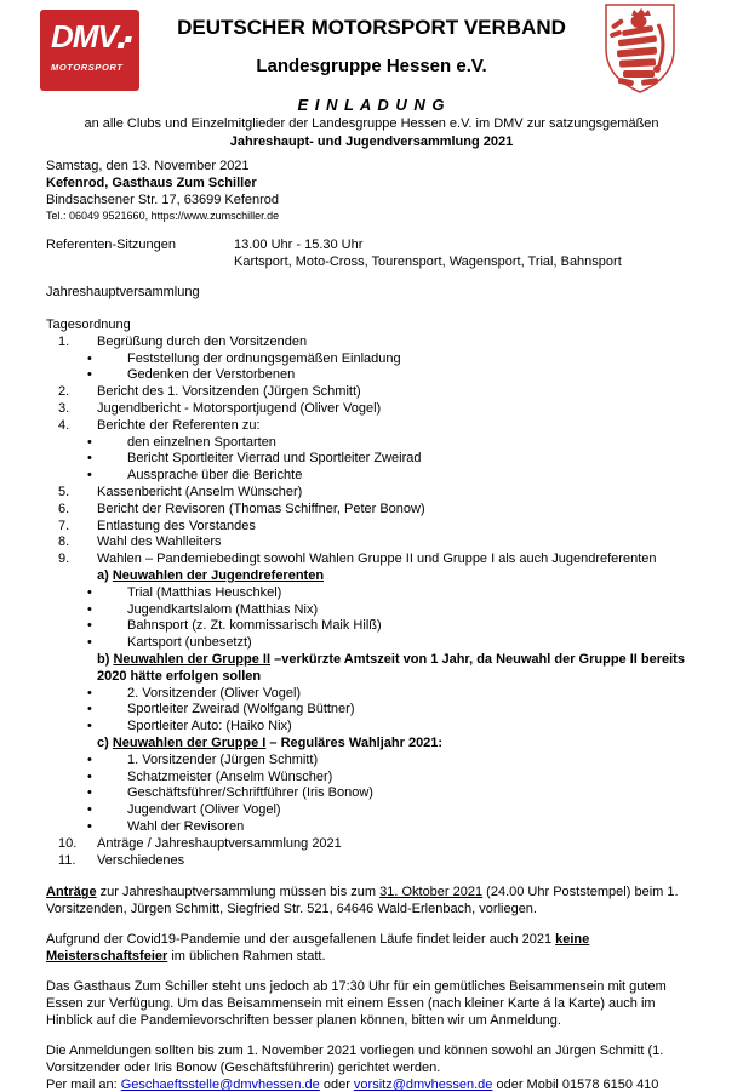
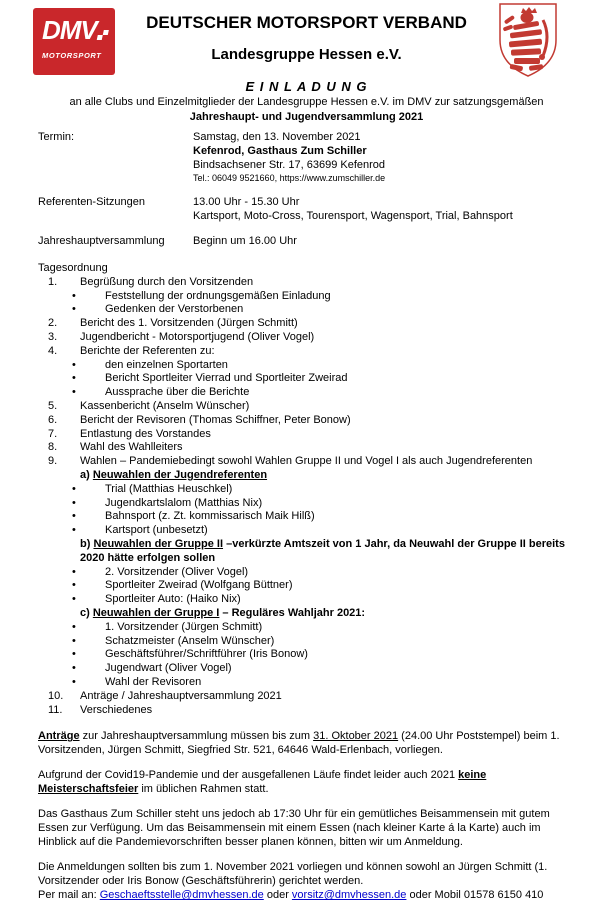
  DMV
  MOTORSPORT
  DEUTSCHER MOTORSPORT VERBAND
  Landesgruppe Hessen e.V.
  E I N L A D U N G
  an alle Clubs und Einzelmitglieder der Landesgruppe Hessen e.V. im DMV zur satzungsgemäßen
  Jahreshaupt- und Jugendversammlung 2021
+ Termin:
  Samstag, den 13. November 2021
  Kefenrod, Gasthaus Zum Schiller
  Bindsachsener Str. 17, 63699 Kefenrod
  Tel.: 06049 9521660, https://www.zumschiller.de
  Referenten-Sitzungen
  13.00 Uhr - 15.30 Uhr
  Kartsport, Moto-Cross, Tourensport, Wagensport, Trial, Bahnsport
  Jahreshauptversammlung
+ Beginn um 16.00 Uhr
  Tagesordnung
  1.
  Begrüßung durch den Vorsitzenden
  •
  Feststellung der ordnungsgemäßen Einladung
  •
  Gedenken der Verstorbenen
  2.
  Bericht des 1. Vorsitzenden (Jürgen Schmitt)
  3.
  Jugendbericht - Motorsportjugend (Oliver Vogel)
  4.
  Berichte der Referenten zu:
  •
  den einzelnen Sportarten
  •
  Bericht Sportleiter Vierrad und Sportleiter Zweirad
  •
  Aussprache über die Berichte
  5.
  Kassenbericht (Anselm Wünscher)
  6.
  Bericht der Revisoren (Thomas Schiffner, Peter Bonow)
  7.
  Entlastung des Vorstandes
  8.
  Wahl des Wahlleiters
  9.
- Wahlen – Pandemiebedingt sowohl Wahlen Gruppe II und Gruppe I als auch Jugendreferenten
+ Wahlen – Pandemiebedingt sowohl Wahlen Gruppe II und Vogel I als auch Jugendreferenten
  a) Neuwahlen der Jugendreferenten
  •
  Trial (Matthias Heuschkel)
  •
  Jugendkartslalom (Matthias Nix)
  •
  Bahnsport (z. Zt. kommissarisch Maik Hilß)
  •
  Kartsport (unbesetzt)
  b) Neuwahlen der Gruppe II –verkürzte Amtszeit von 1 Jahr, da Neuwahl der Gruppe II bereits 2020 hätte erfolgen sollen
  •
  2. Vorsitzender (Oliver Vogel)
  •
  Sportleiter Zweirad (Wolfgang Büttner)
  •
  Sportleiter Auto: (Haiko Nix)
  c) Neuwahlen der Gruppe I – Reguläres Wahljahr 2021:
  •
  1. Vorsitzender (Jürgen Schmitt)
  •
  Schatzmeister (Anselm Wünscher)
  •
  Geschäftsführer/Schriftführer (Iris Bonow)
  •
  Jugendwart (Oliver Vogel)
  •
  Wahl der Revisoren
  10.
  Anträge / Jahreshauptversammlung 2021
  11.
  Verschiedenes
  Anträge zur Jahreshauptversammlung müssen bis zum 31. Oktober 2021 (24.00 Uhr Poststempel) beim 1. Vorsitzenden, Jürgen Schmitt, Siegfried Str. 521, 64646 Wald-Erlenbach, vorliegen.
  Aufgrund der Covid19-Pandemie und der ausgefallenen Läufe findet leider auch 2021 keine Meisterschaftsfeier im üblichen Rahmen statt.
  Das Gasthaus Zum Schiller steht uns jedoch ab 17:30 Uhr für ein gemütliches Beisammensein mit gutem Essen zur Verfügung. Um das Beisammensein mit einem Essen (nach kleiner Karte á la Karte) auch im Hinblick auf die Pandemievorschriften besser planen können, bitten wir um Anmeldung.
  Die Anmeldungen sollten bis zum 1. November 2021 vorliegen und können sowohl an Jürgen Schmitt (1. Vorsitzender oder Iris Bonow (Geschäftsführerin) gerichtet werden.
  Per mail an: Geschaeftsstelle@dmvhessen.de oder vorsitz@dmvhessen.de oder Mobil 01578 6150 410
